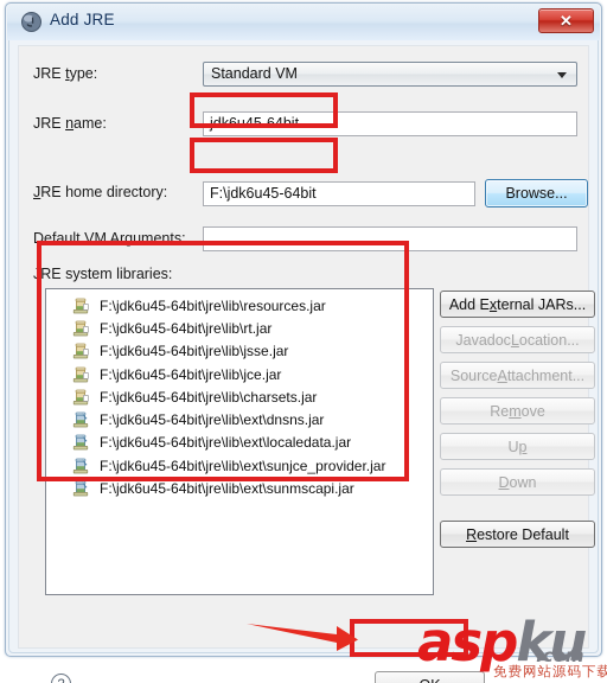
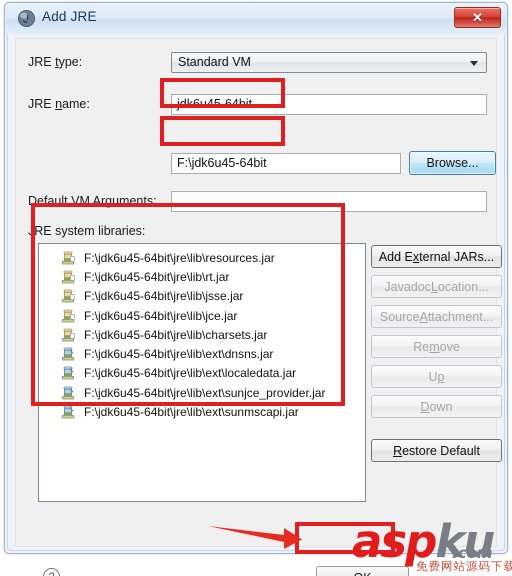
  Add JRE
  ✕
  JRE type:
  Standard VM
  JRE name:
  jdk6u45-64bit
- JRE home directory:
  F:\jdk6u45-64bit
  Browse...
  Default VM Arguments:
  JRE system libraries:
  F:\jdk6u45-64bit\jre\lib\resources.jar
  F:\jdk6u45-64bit\jre\lib\rt.jar
  F:\jdk6u45-64bit\jre\lib\jsse.jar
  F:\jdk6u45-64bit\jre\lib\jce.jar
  F:\jdk6u45-64bit\jre\lib\charsets.jar
  F:\jdk6u45-64bit\jre\lib\ext\dnsns.jar
  F:\jdk6u45-64bit\jre\lib\ext\localedata.jar
  F:\jdk6u45-64bit\jre\lib\ext\sunjce_provider.jar
  F:\jdk6u45-64bit\jre\lib\ext\sunmscapi.jar
  Add E
  x
  ternal JARs...
  Javadoc
  L
  ocation...
  Source
  A
  ttachment...
  Re
  m
  ove
  U
  p
  D
  own
  R
  estore Default
  aspku
  .com
  免费网站源码下载
